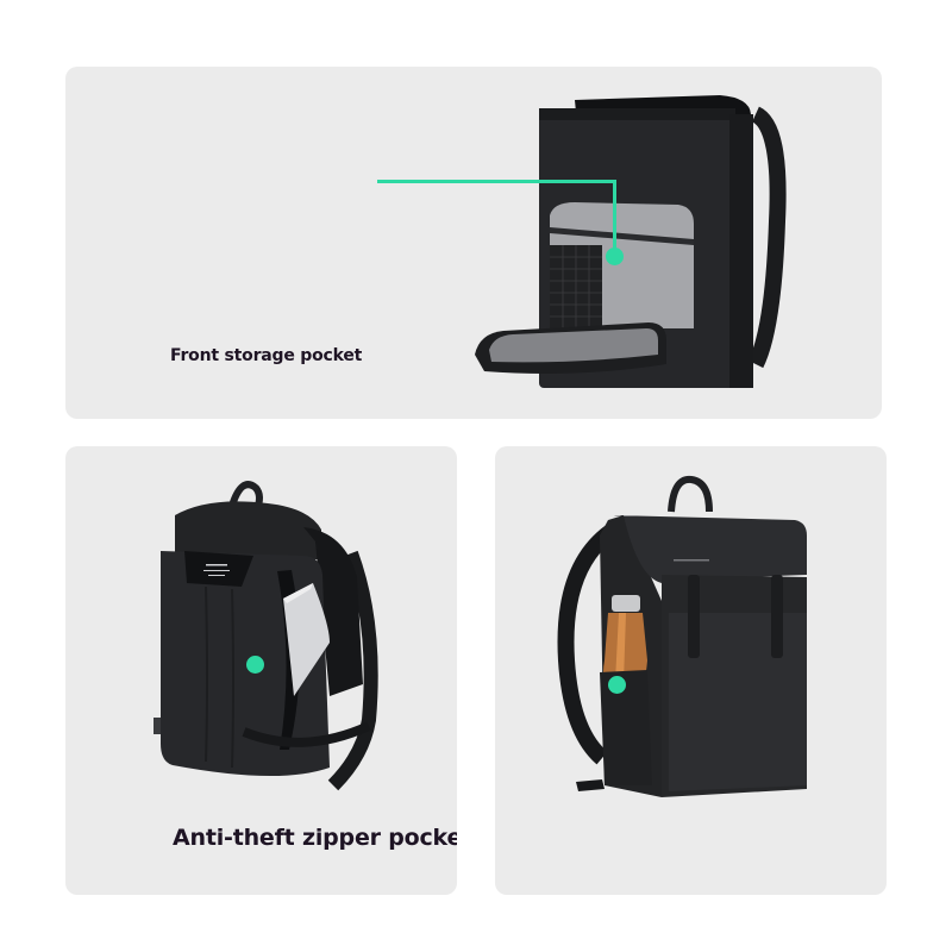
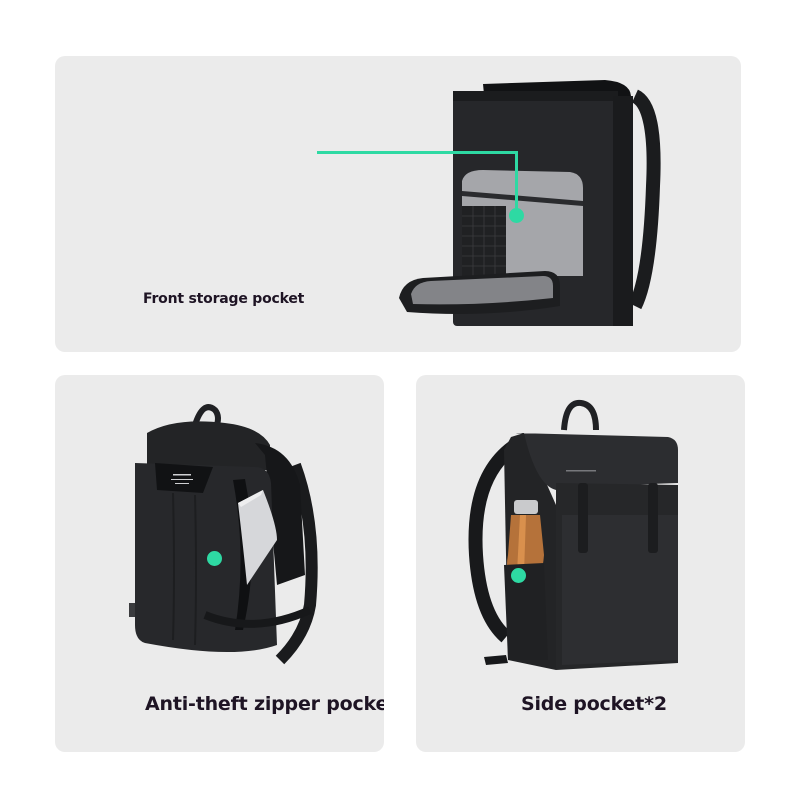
  Front storage pocket
  Anti-theft zipper pocke
+ Side pocket*2
